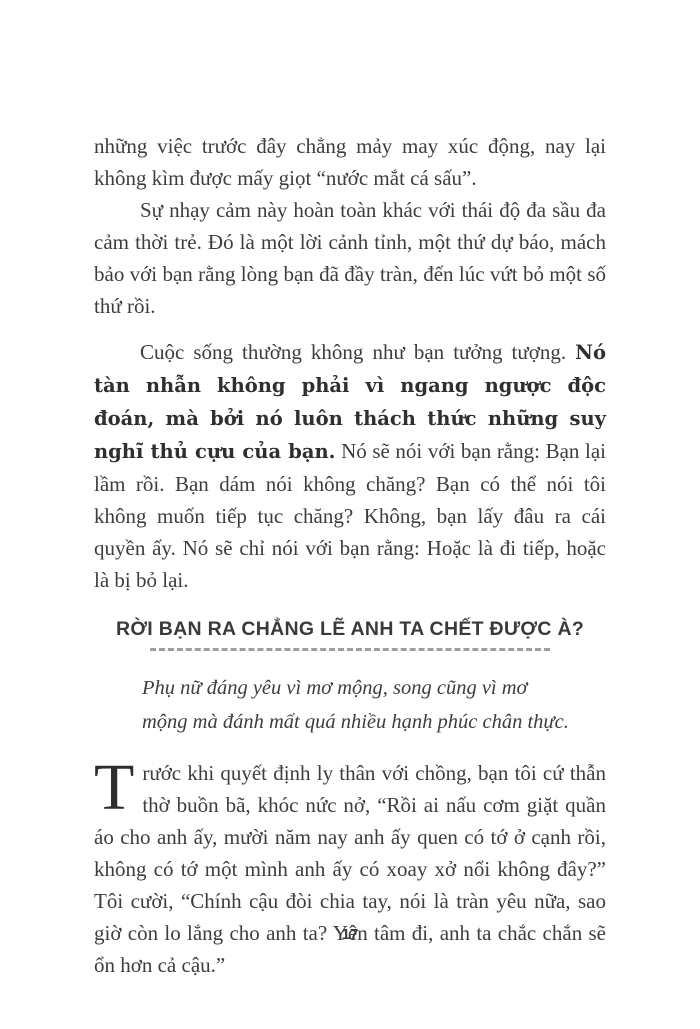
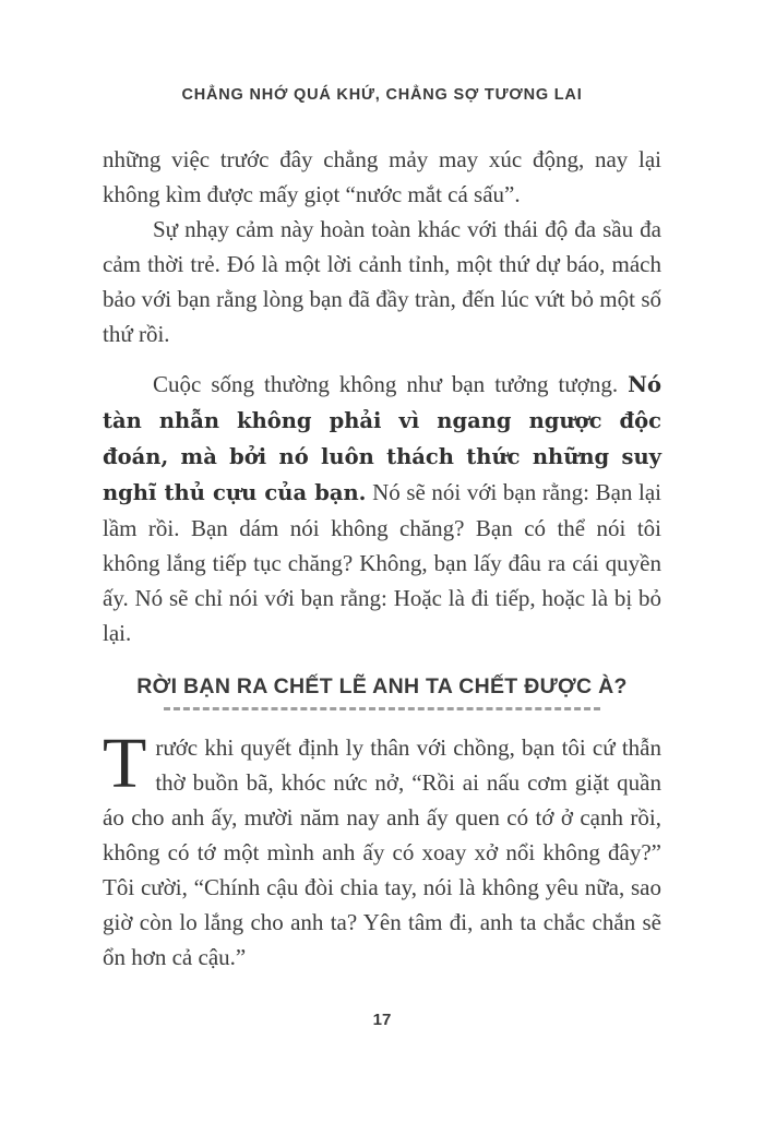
+ CHẲNG NHỚ QUÁ KHỨ, CHẲNG SỢ TƯƠNG LAI
  những việc trước đây chẳng mảy may xúc động, nay lại không kìm được mấy giọt “nước mắt cá sấu”.
  Sự nhạy cảm này hoàn toàn khác với thái độ đa sầu đa cảm thời trẻ. Đó là một lời cảnh tỉnh, một thứ dự báo, mách bảo với bạn rằng lòng bạn đã đầy tràn, đến lúc vứt bỏ một số thứ rồi.
- Cuộc sống thường không như bạn tưởng tượng. Nó tàn nhẫn không phải vì ngang ngược độc đoán, mà bởi nó luôn thách thức những suy nghĩ thủ cựu của bạn. Nó sẽ nói với bạn rằng: Bạn lại lầm rồi. Bạn dám nói không chăng? Bạn có thể nói tôi không muốn tiếp tục chăng? Không, bạn lấy đâu ra cái quyền ấy. Nó sẽ chỉ nói với bạn rằng: Hoặc là đi tiếp, hoặc là bị bỏ lại.
+ Cuộc sống thường không như bạn tưởng tượng. Nó tàn nhẫn không phải vì ngang ngược độc đoán, mà bởi nó luôn thách thức những suy nghĩ thủ cựu của bạn. Nó sẽ nói với bạn rằng: Bạn lại lầm rồi. Bạn dám nói không chăng? Bạn có thể nói tôi không lắng tiếp tục chăng? Không, bạn lấy đâu ra cái quyền ấy. Nó sẽ chỉ nói với bạn rằng: Hoặc là đi tiếp, hoặc là bị bỏ lại.
- RỜI BẠN RA CHẲNG LẼ ANH TA CHẾT ĐƯỢC À?
+ RỜI BẠN RA CHẾT LẼ ANH TA CHẾT ĐƯỢC À?
- Phụ nữ đáng yêu vì mơ mộng, song cũng vì mơ mộng mà đánh mất quá nhiều hạnh phúc chân thực.
  T
- rước khi quyết định ly thân với chồng, bạn tôi cứ thẫn thờ buồn bã, khóc nức nở, “Rồi ai nấu cơm giặt quần áo cho anh ấy, mười năm nay anh ấy quen có tớ ở cạnh rồi, không có tớ một mình anh ấy có xoay xở nổi không đây?” Tôi cười, “Chính cậu đòi chia tay, nói là tràn yêu nữa, sao giờ còn lo lắng cho anh ta? Yên tâm đi, anh ta chắc chắn sẽ ổn hơn cả cậu.”
+ rước khi quyết định ly thân với chồng, bạn tôi cứ thẫn thờ buồn bã, khóc nức nở, “Rồi ai nấu cơm giặt quần áo cho anh ấy, mười năm nay anh ấy quen có tớ ở cạnh rồi, không có tớ một mình anh ấy có xoay xở nổi không đây?” Tôi cười, “Chính cậu đòi chia tay, nói là không yêu nữa, sao giờ còn lo lắng cho anh ta? Yên tâm đi, anh ta chắc chắn sẽ ổn hơn cả cậu.”
  17
